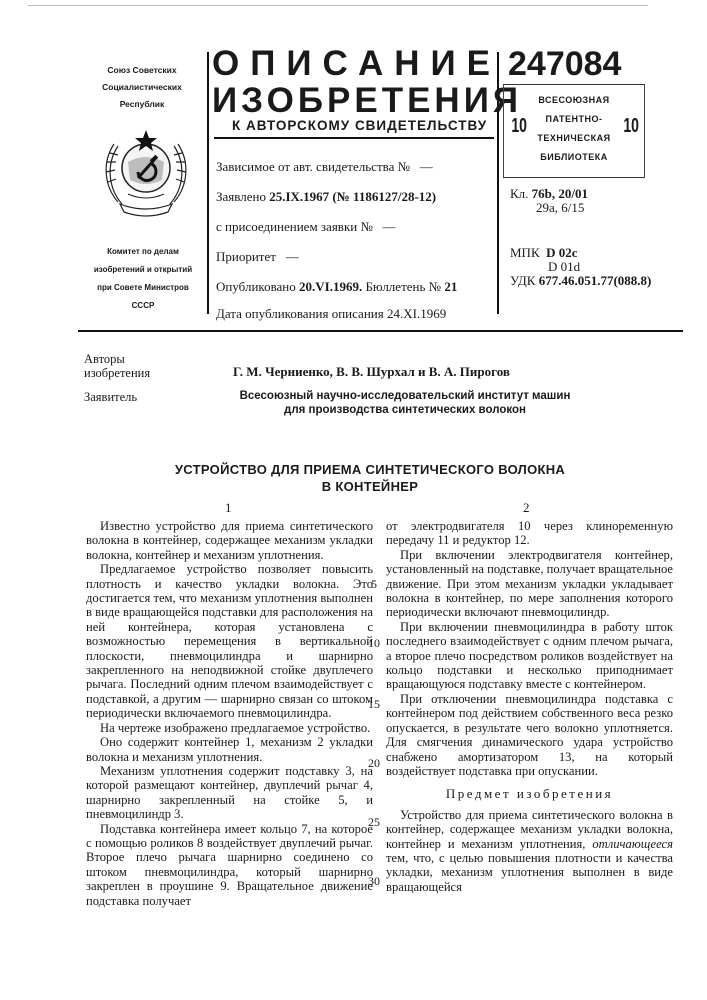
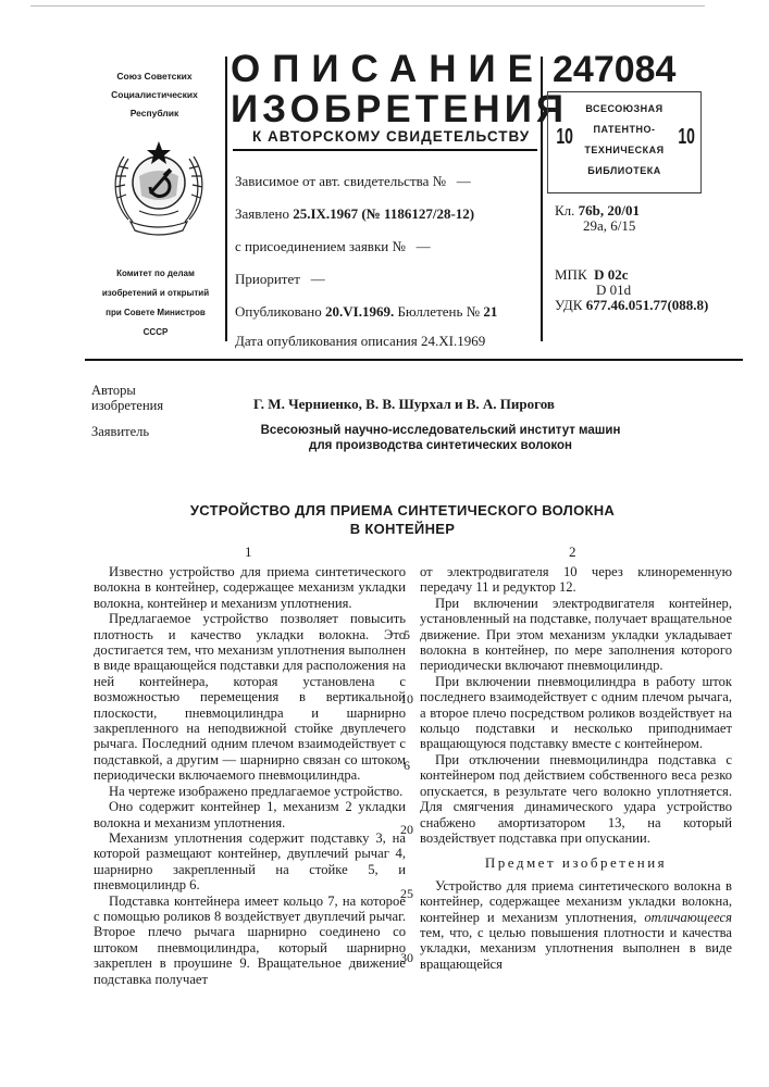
  Союз Советских
  Социалистических
  Республик
  Комитет по делам
  изобретений и открытий
  при Совете Министров
  СССР
  ОПИСАНИЕ
  ИЗОБРЕТЕНИ
  К АВТОРСКОМУ СВИДЕТЕЛЬСТВУ
  Зависимое от авт. свидетельства № —
  Заявлено 25.IX.1967 (№ 1186127/28-12)
  с присоединением заявки № —
  Приоритет —
  Опубликовано 20.VI.1969. Бюллетень № 21
  Дата опубликования описания 24.XI.1969
  247084
  10
  ВСЕСОЮЗНАЯ
  ПАТЕНТНО-
  ТЕХНИЧЕСКАЯ
  БИБЛИОТЕКА
  10
  Кл. 76b, 20/01
  29a, 6/15
  МПК D 02c
  D 01d
  УДК 677.46.051.77(088.8)
  Авторы
  изобретения
  Г. М. Черниенко, В. В. Шурхал и В. А. Пирогов
  Заявитель
  Всесоюзный научно-исследовательский институт машин
  для производства синтетических волокон
  УСТРОЙСТВО ДЛЯ ПРИЕМА СИНТЕТИЧЕСКОГО ВОЛОКНА
  В КОНТЕЙНЕР
  1
  2
  Известно устройство для приема синтетического волокна в контейнер, содержащее механизм укладки волокна, контейнер и механизм уплотнения.
  Предлагаемое устройство позволяет повысить плотность и качество укладки волокна. Это достигается тем, что механизм уплотнения выполнен в виде вращающейся подставки для расположения на ней контейнера, которая установлена с возможностью перемещения в вертикальной плоскости, пневмоцилиндра и шарнирно закрепленного на неподвижной стойке двуплечего рычага. Последний одним плечом взаимодействует с подставкой, а другим — шарнирно связан со штоком периодически включаемого пневмоцилиндра.
  На чертеже изображено предлагаемое устройство.
  Оно содержит контейнер 1, механизм 2 укладки волокна и механизм уплотнения.
- Механизм уплотнения содержит подставку 3, на которой размещают контейнер, двуплечий рычаг 4, шарнирно закрепленный на стойке 5, и пневмоцилиндр 3.
+ Механизм уплотнения содержит подставку 3, на которой размещают контейнер, двуплечий рычаг 4, шарнирно закрепленный на стойке 5, и пневмоцилиндр 6.
  Подставка контейнера имеет кольцо 7, на которое с помощью роликов 8 воздействует двуплечий рычаг. Второе плечо рычага шарнирно соединено со штоком пневмоцилиндра, который шарнирно закреплен в проушине 9. Вращательное движение подставка получает
  5
  10
- 15
+ 6
  20
  25
  30
  от электродвигателя 10 через клиноременную передачу 11 и редуктор 12.
  При включении электродвигателя контейнер, установленный на подставке, получает вращательное движение. При этом механизм укладки укладывает волокна в контейнер, по мере заполнения которого периодически включают пневмоцилиндр.
  При включении пневмоцилиндра в работу шток последнего взаимодействует с одним плечом рычага, а второе плечо посредством роликов воздействует на кольцо подставки и несколько приподнимает вращающуюся подставку вместе с контейнером.
  При отключении пневмоцилиндра подставка с контейнером под действием собственного веса резко опускается, в результате чего волокно уплотняется. Для смягчения динамического удара устройство снабжено амортизатором 13, на который воздействует подставка при опускании.
  Предмет изобретения
  Устройство для приема синтетического волокна в контейнер, содержащее механизм укладки волокна, контейнер и механизм уплотнения, отличающееся тем, что, с целью повышения плотности и качества укладки, механизм уплотнения выполнен в виде вращающейся
